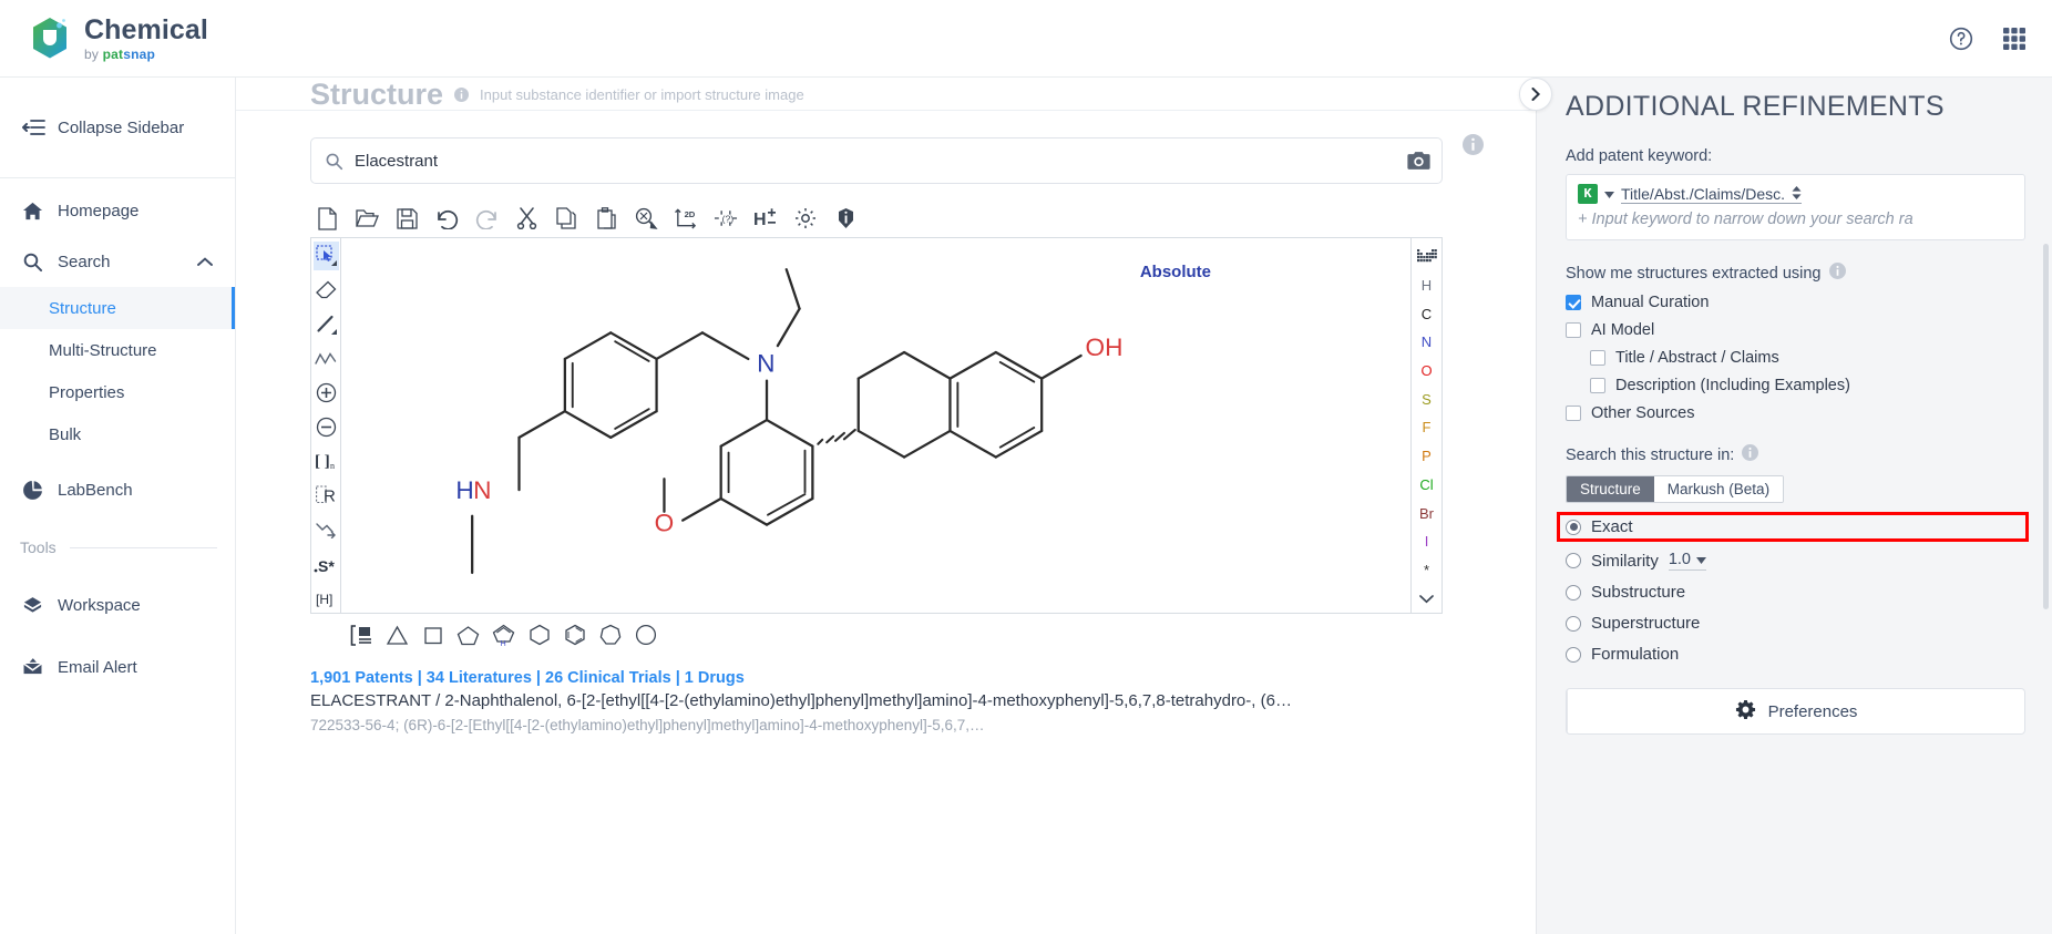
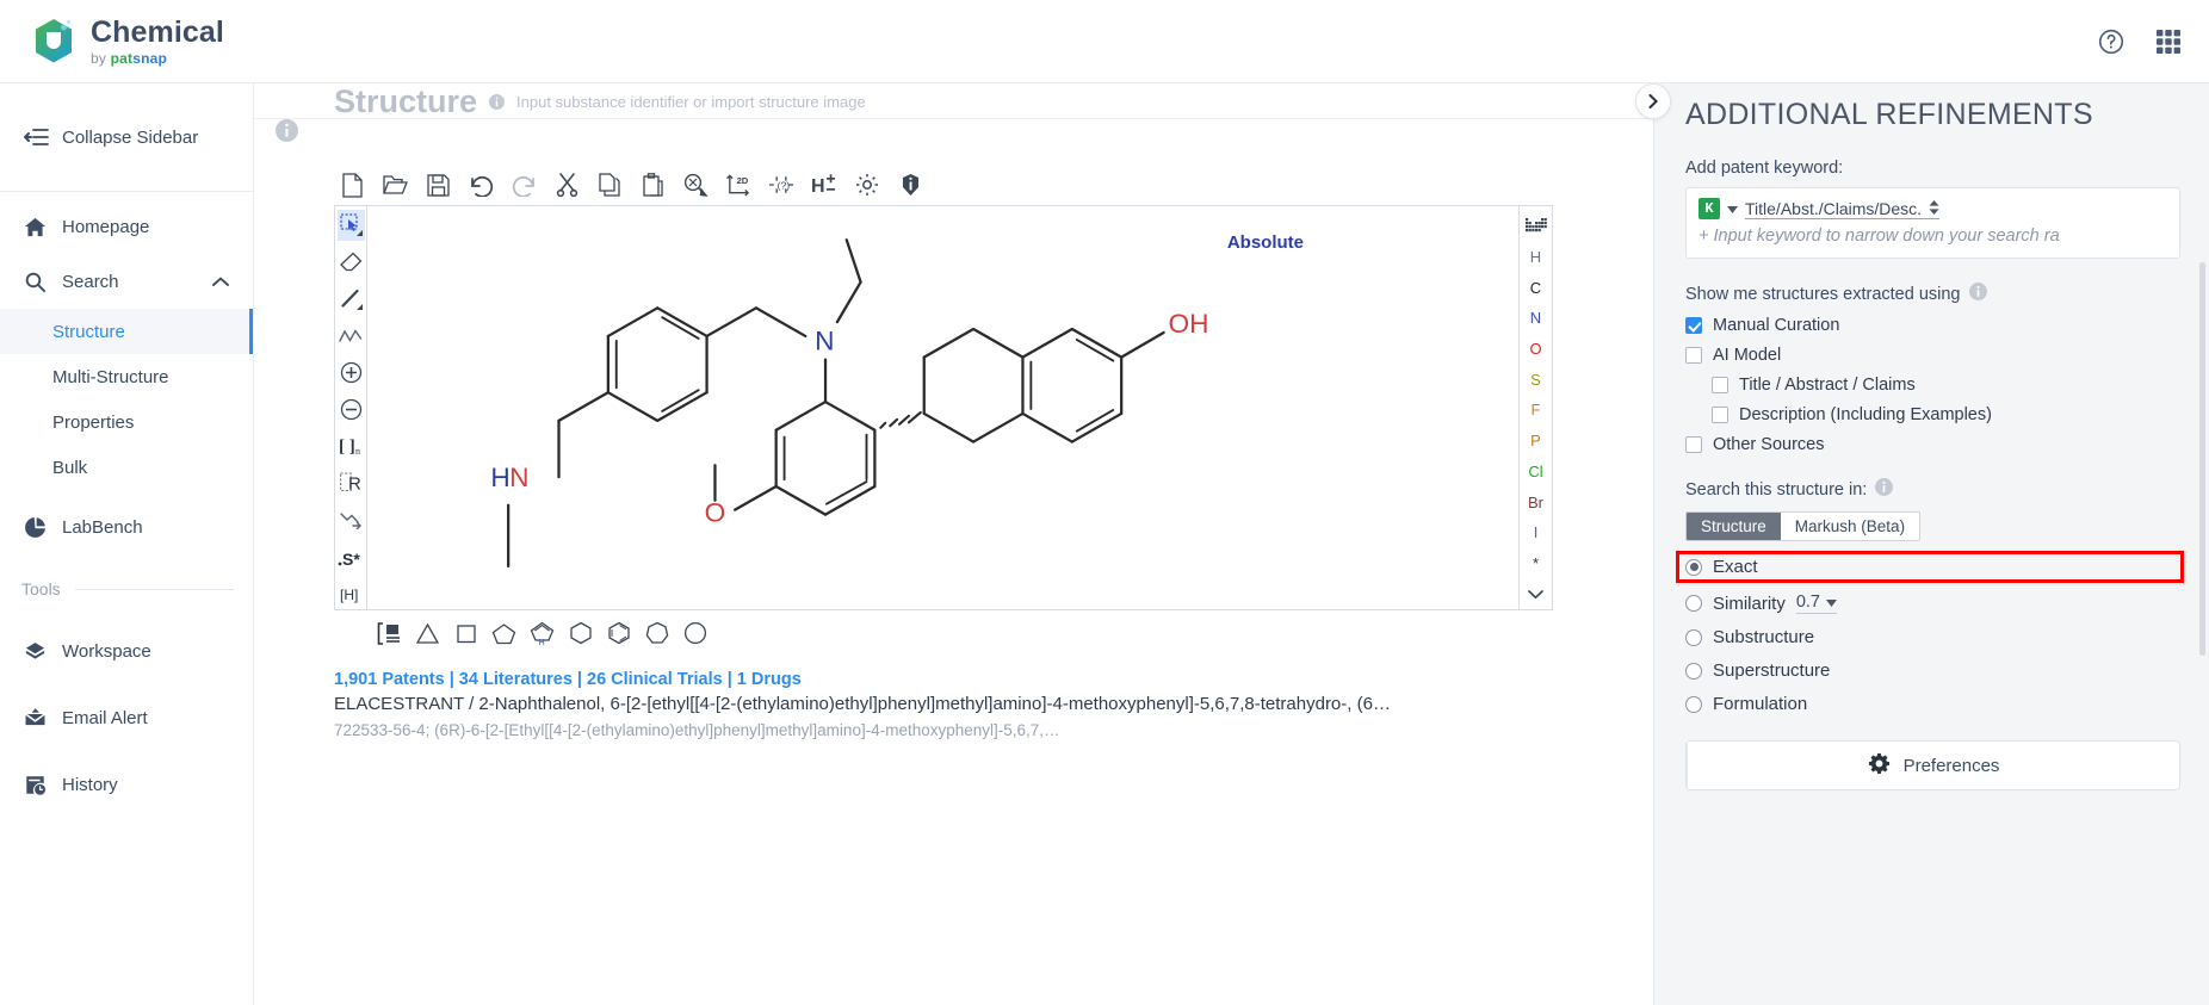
  Chemical
  by patsnap
  Collapse Sidebar
  Homepage
  Search
  Structure
  Multi-Structure
  Properties
  Bulk
  LabBench
  Tools
  Workspace
  Email Alert
+ History
  Structure
  Input substance identifier or import structure image
- Elacestrant
  2D
  (?)
  H
  [ ]
  n
  R
  S*
  [H]
  Absolute
  H
  N
  N
  O
  OH
  H
  C
  N
  O
  S
  F
  P
  Cl
  Br
  I
  *
  1,901 Patents | 34 Literatures | 26 Clinical Trials | 1 Drugs
  ELACESTRANT / 2-Naphthalenol, 6-[2-[ethyl[[4-[2-(ethylamino)ethyl]phenyl]methyl]amino]-4-methoxyphenyl]-5,6,7,8-tetrahydro-, (6…
  722533-56-4; (6R)-6-[2-[Ethyl[[4-[2-(ethylamino)ethyl]phenyl]methyl]amino]-4-methoxyphenyl]-5,6,7,…
  ADDITIONAL REFINEMENTS
  Add patent keyword:
  K
  Title/Abst./Claims/Desc.
  + Input keyword to narrow down your search ra
  Show me structures extracted using
  Manual Curation
  AI Model
  Title / Abstract / Claims
  Description (Including Examples)
  Other Sources
  Search this structure in:
  Structure
  Markush (Beta)
  Exact
  Similarity
- 1.0
+ 0.7
  Substructure
  Superstructure
  Formulation
  Preferences
